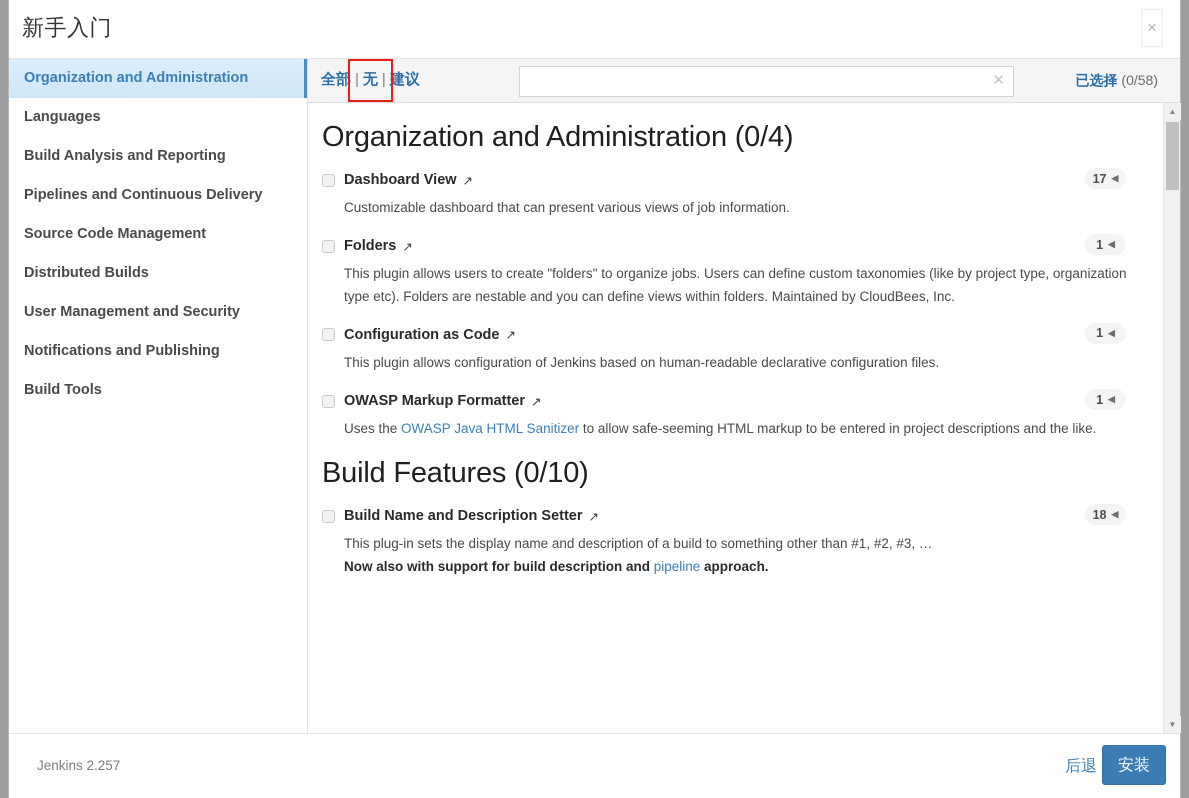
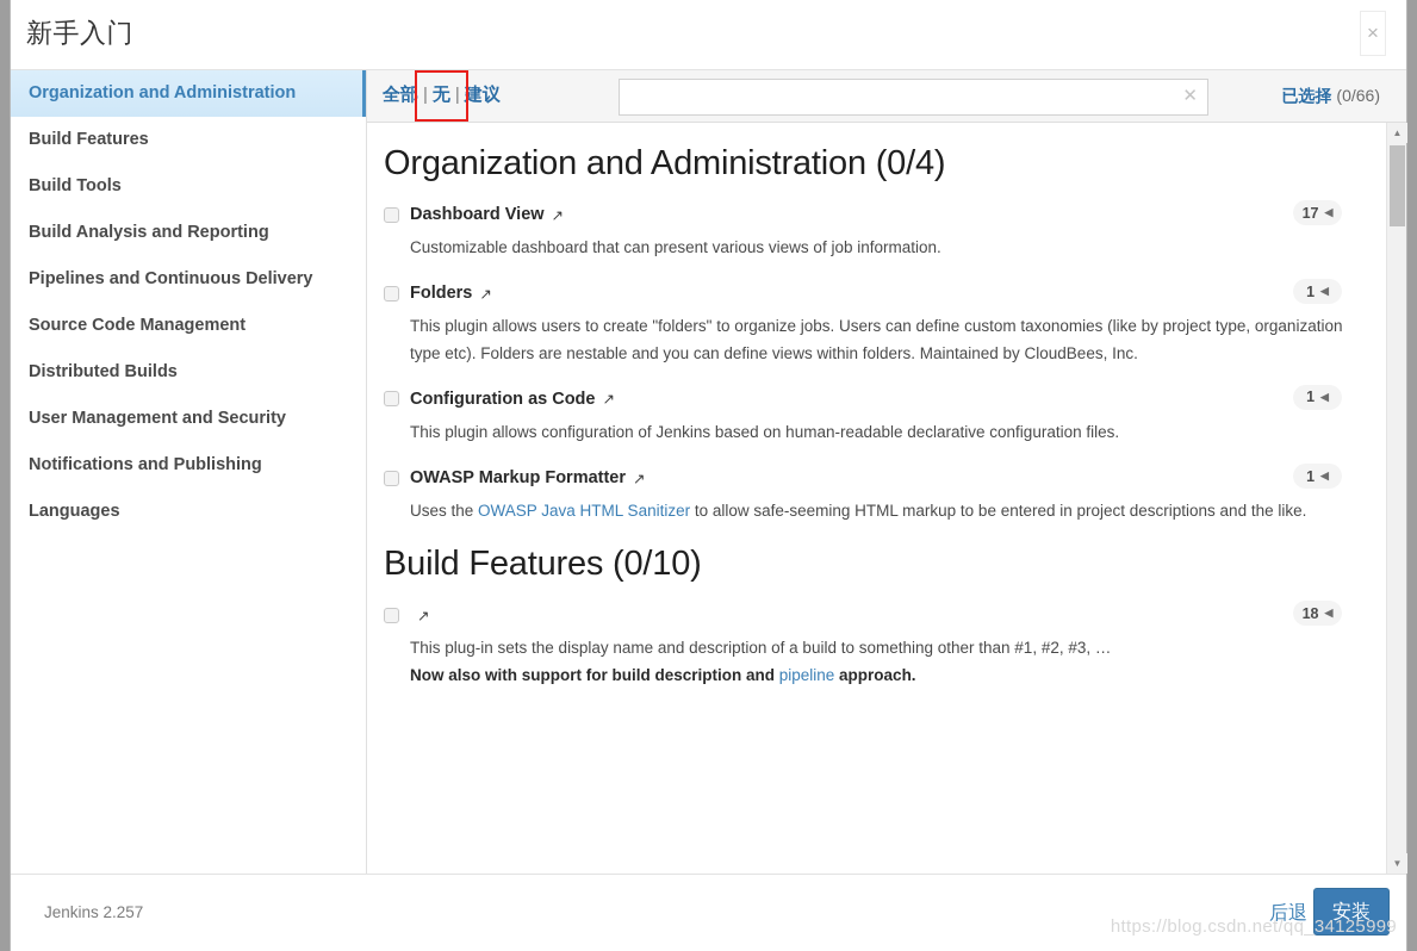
  新手入门
  ×
  Organization and Administration
+ Build Features
- Languages
+ Build Tools
  Build Analysis and Reporting
  Pipelines and Continuous Delivery
  Source Code Management
  Distributed Builds
  User Management and Security
  Notifications and Publishing
- Build Tools
+ Languages
  全部 | 无 | 建议
  ✕
- 已选择 (0/58)
+ 已选择 (0/66)
  Organization and Administration (0/4)
  Dashboard View
  ↗
  17
  ◀
  Customizable dashboard that can present various views of job information.
  Folders
  ↗
  1
  ◀
  This plugin allows users to create "folders" to organize jobs. Users can define custom taxonomies (like by project type, organization type etc). Folders are nestable and you can define views within folders. Maintained by CloudBees, Inc.
  Configuration as Code
  ↗
  1
  ◀
  This plugin allows configuration of Jenkins based on human-readable declarative configuration files.
  OWASP Markup Formatter
  ↗
  1
  ◀
  Uses the OWASP Java HTML Sanitizer to allow safe-seeming HTML markup to be entered in project descriptions and the like.
  Build Features (0/10)
- Build Name and Description Setter
  ↗
  18
  ◀
  This plug-in sets the display name and description of a build to something other than #1, #2, #3, …
  Now also with support for build description and pipeline approach.
  ▲
  ▼
  Jenkins 2.257
  后退
  安装
+ https://blog.csdn.net/qq_34125999
